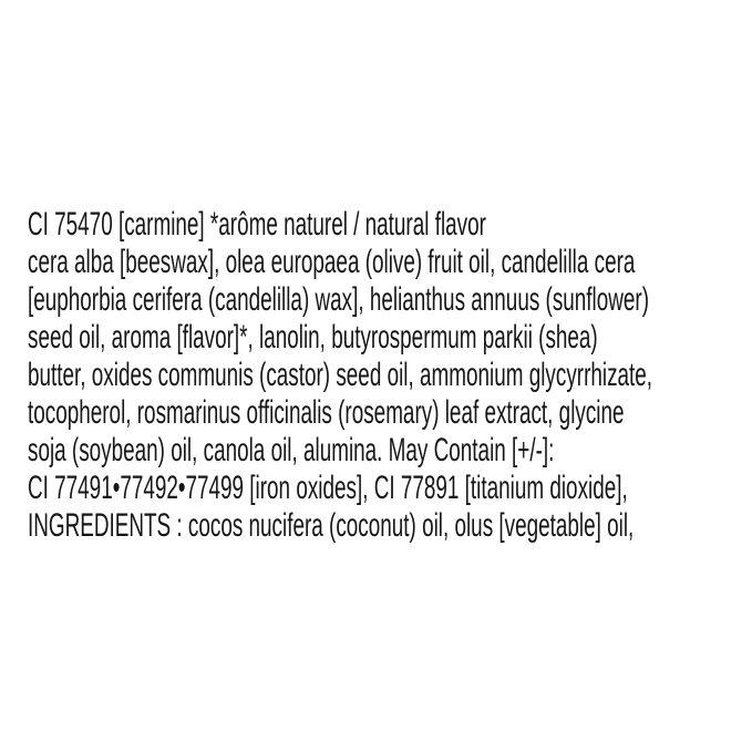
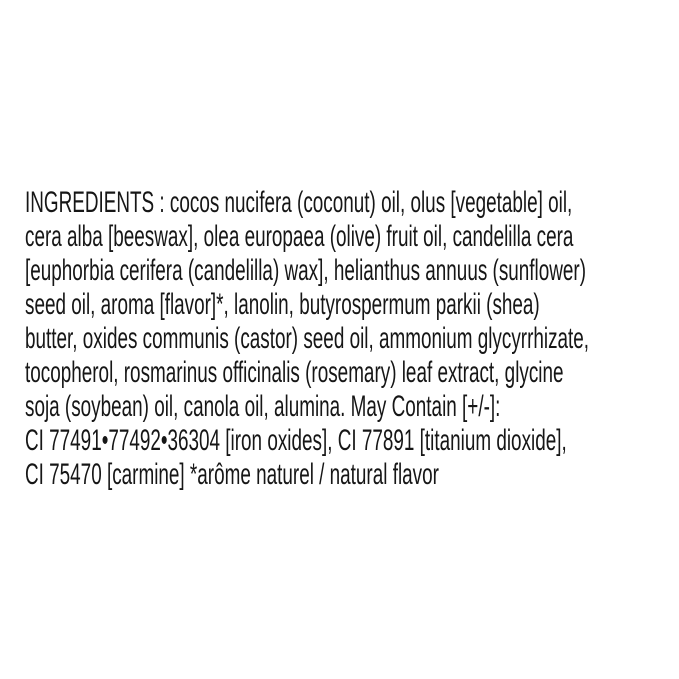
- CI 75470 [carmine] *arôme naturel / natural flavor
+ INGREDIENTS : cocos nucifera (coconut) oil, olus [vegetable] oil,
  cera alba [beeswax], olea europaea (olive) fruit oil, candelilla cera
  [euphorbia cerifera (candelilla) wax], helianthus annuus (sunflower)
  seed oil, aroma [flavor]*, lanolin, butyrospermum parkii (shea)
  butter, oxides communis (castor) seed oil, ammonium glycyrrhizate,
  tocopherol, rosmarinus officinalis (rosemary) leaf extract, glycine
  soja (soybean) oil, canola oil, alumina. May Contain [+/-]:
- CI 77491•77492•77499 [iron oxides], CI 77891 [titanium dioxide],
+ CI 77491•77492•36304 [iron oxides], CI 77891 [titanium dioxide],
- INGREDIENTS : cocos nucifera (coconut) oil, olus [vegetable] oil,
+ CI 75470 [carmine] *arôme naturel / natural flavor
